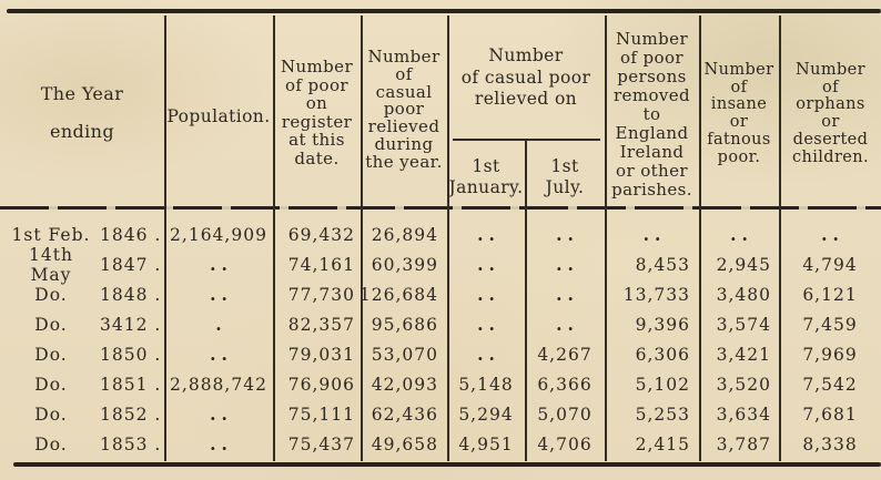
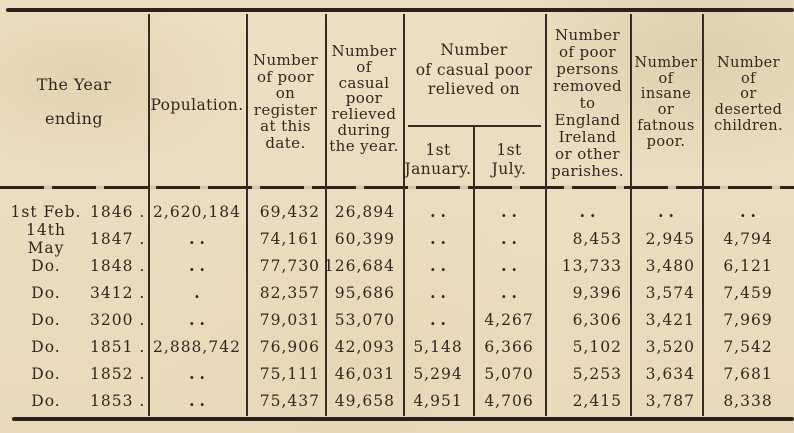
  The Year
  ending
  Population.
  Number
  of poor
  on
  register
  at this
  date.
  Number
  of
  casual
  poor
  relieved
  during
  the year.
  Number
  of casual poor
  relieved on
  1st
  January.
  1st
  July.
  Number
  of poor
  persons
  removed
  to
  England
  Ireland
  or other
  parishes.
  Number
  of
  insane
  or
  fatnous
  poor.
  Number
  of
- orphans
  or
  deserted
  children.
  1st Feb.
  1846 .
- 2,164,909
+ 2,620,184
  69,432
  26,894
  ..
  ..
  ..
  ..
  ..
  14th May
  1847 .
  ..
  74,161
  60,399
  ..
  ..
  8,453
  2,945
  4,794
  Do.
  1848 .
  ..
  77,730
  126,684
  ..
  ..
  13,733
  3,480
  6,121
  Do.
  3412 .
  .
  82,357
  95,686
  ..
  ..
  9,396
  3,574
  7,459
  Do.
- 1850 .
+ 3200 .
  ..
  79,031
  53,070
  ..
  4,267
  6,306
  3,421
  7,969
  Do.
  1851 .
  2,888,742
  76,906
  42,093
  5,148
  6,366
  5,102
  3,520
  7,542
  Do.
  1852 .
  ..
  75,111
- 62,436
+ 46,031
  5,294
  5,070
  5,253
  3,634
  7,681
  Do.
  1853 .
  ..
  75,437
  49,658
  4,951
  4,706
  2,415
  3,787
  8,338
